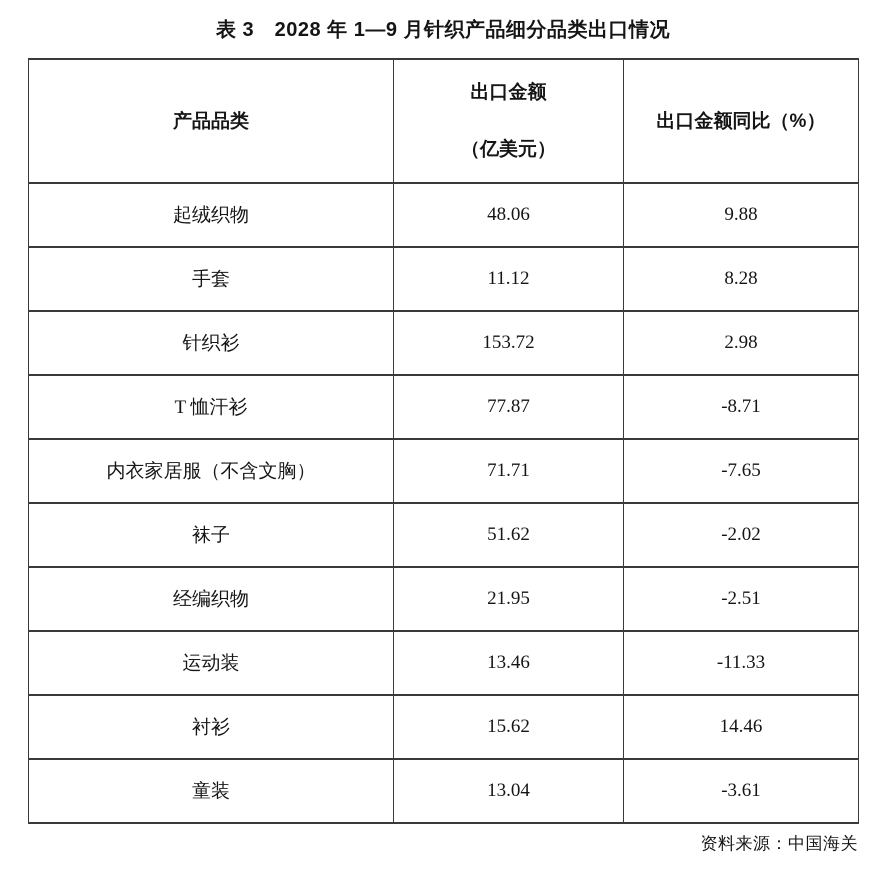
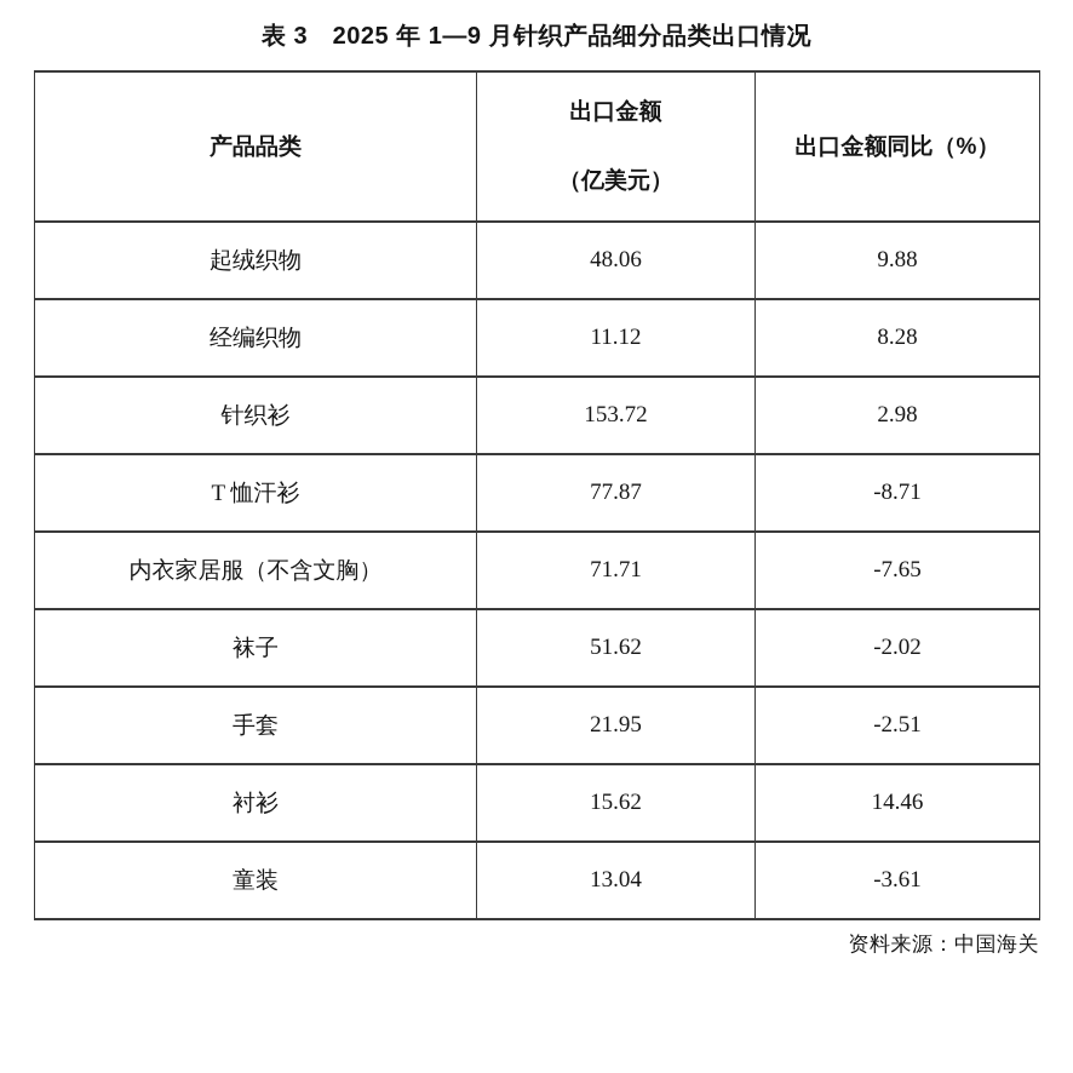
- 表 3 2028 年 1—9 月针织产品细分品类出口情况
+ 表 3 2025 年 1—9 月针织产品细分品类出口情况
  产品品类	出口金额 （亿美元）	出口金额同比（%）
  起绒织物	48.06	9.88
- 手套	11.12	8.28
+ 经编织物	11.12	8.28
  针织衫	153.72	2.98
  T 恤汗衫	77.87	-8.71
  内衣家居服（不含文胸）	71.71	-7.65
  袜子	51.62	-2.02
- 经编织物	21.95	-2.51
+ 手套	21.95	-2.51
- 运动装	13.46	-11.33
  衬衫	15.62	14.46
  童装	13.04	-3.61
  资料来源：中国海关
